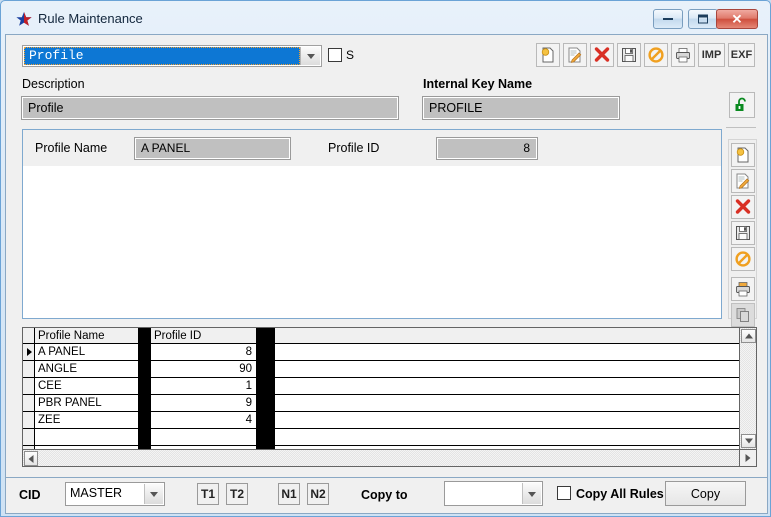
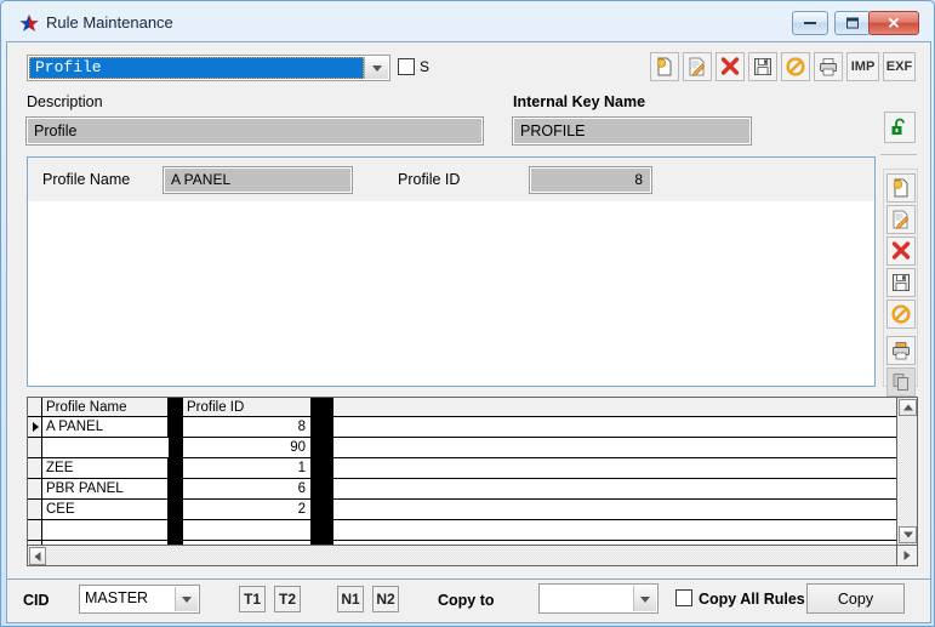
  Rule Maintenance
  ✕
  Profile
  S
  IMP
  EXF
  Description
  Internal Key Name
  Profile
  PROFILE
  Profile Name
  A PANEL
  Profile ID
  8
  Profile Name
  Profile ID
  A PANEL
  8
- ANGLE
  90
- CEE
+ ZEE
  1
  PBR PANEL
- 9
+ 6
- ZEE
+ CEE
- 4
+ 2
  CID
  MASTER
  T1
  T2
  N1
  N2
  Copy to
  Copy All Rules
  Copy
